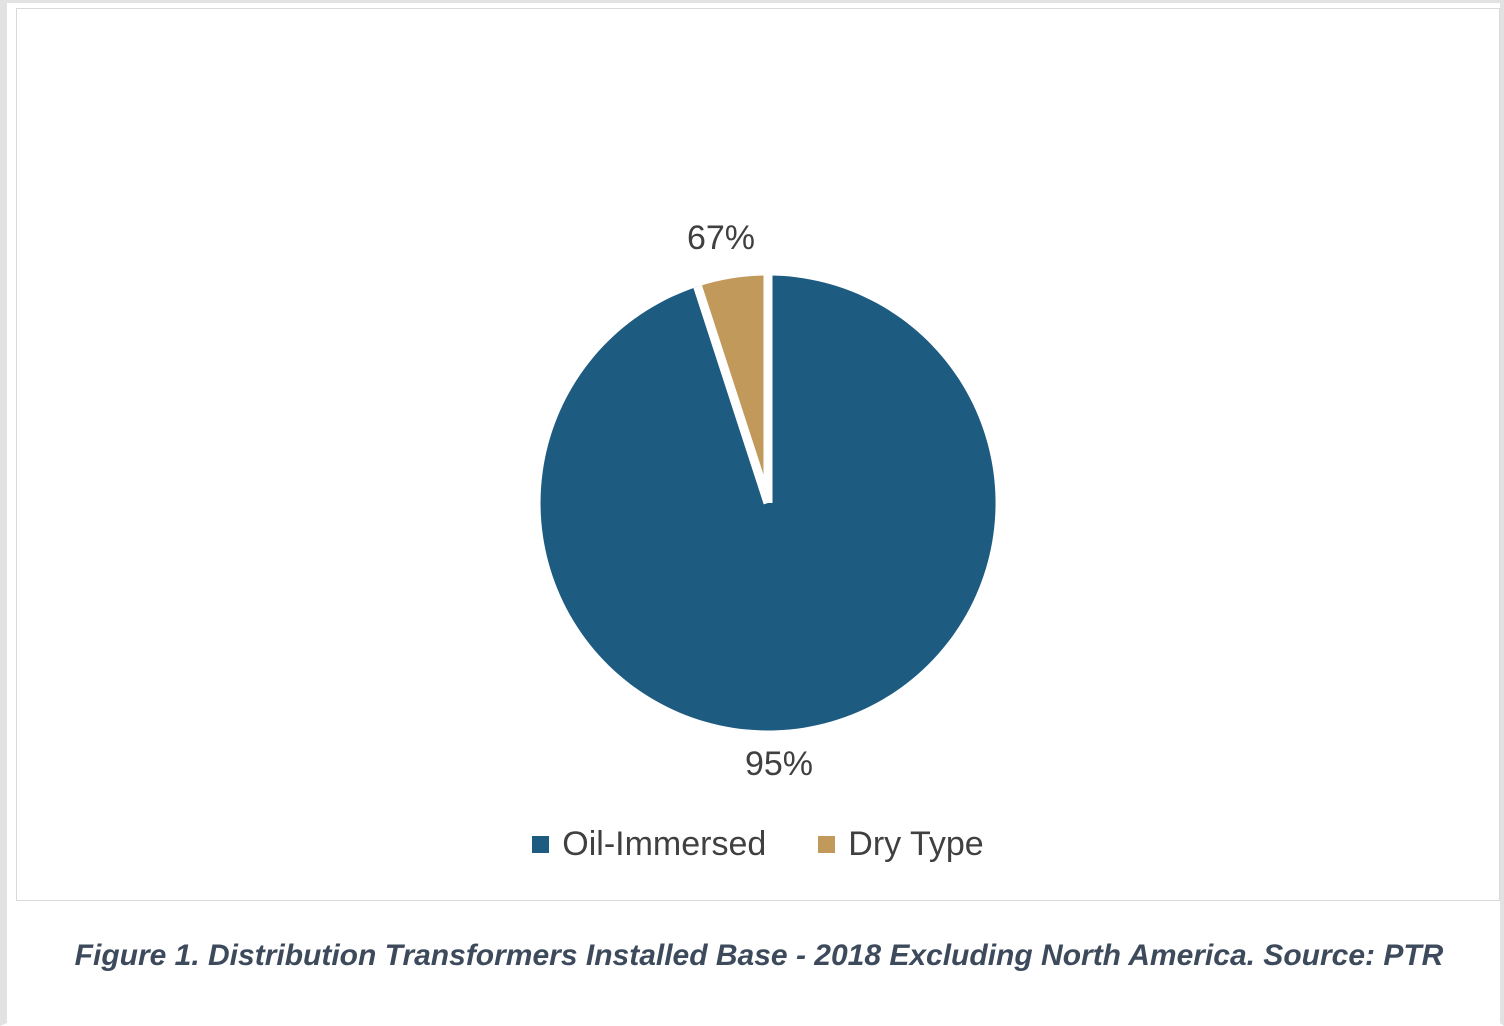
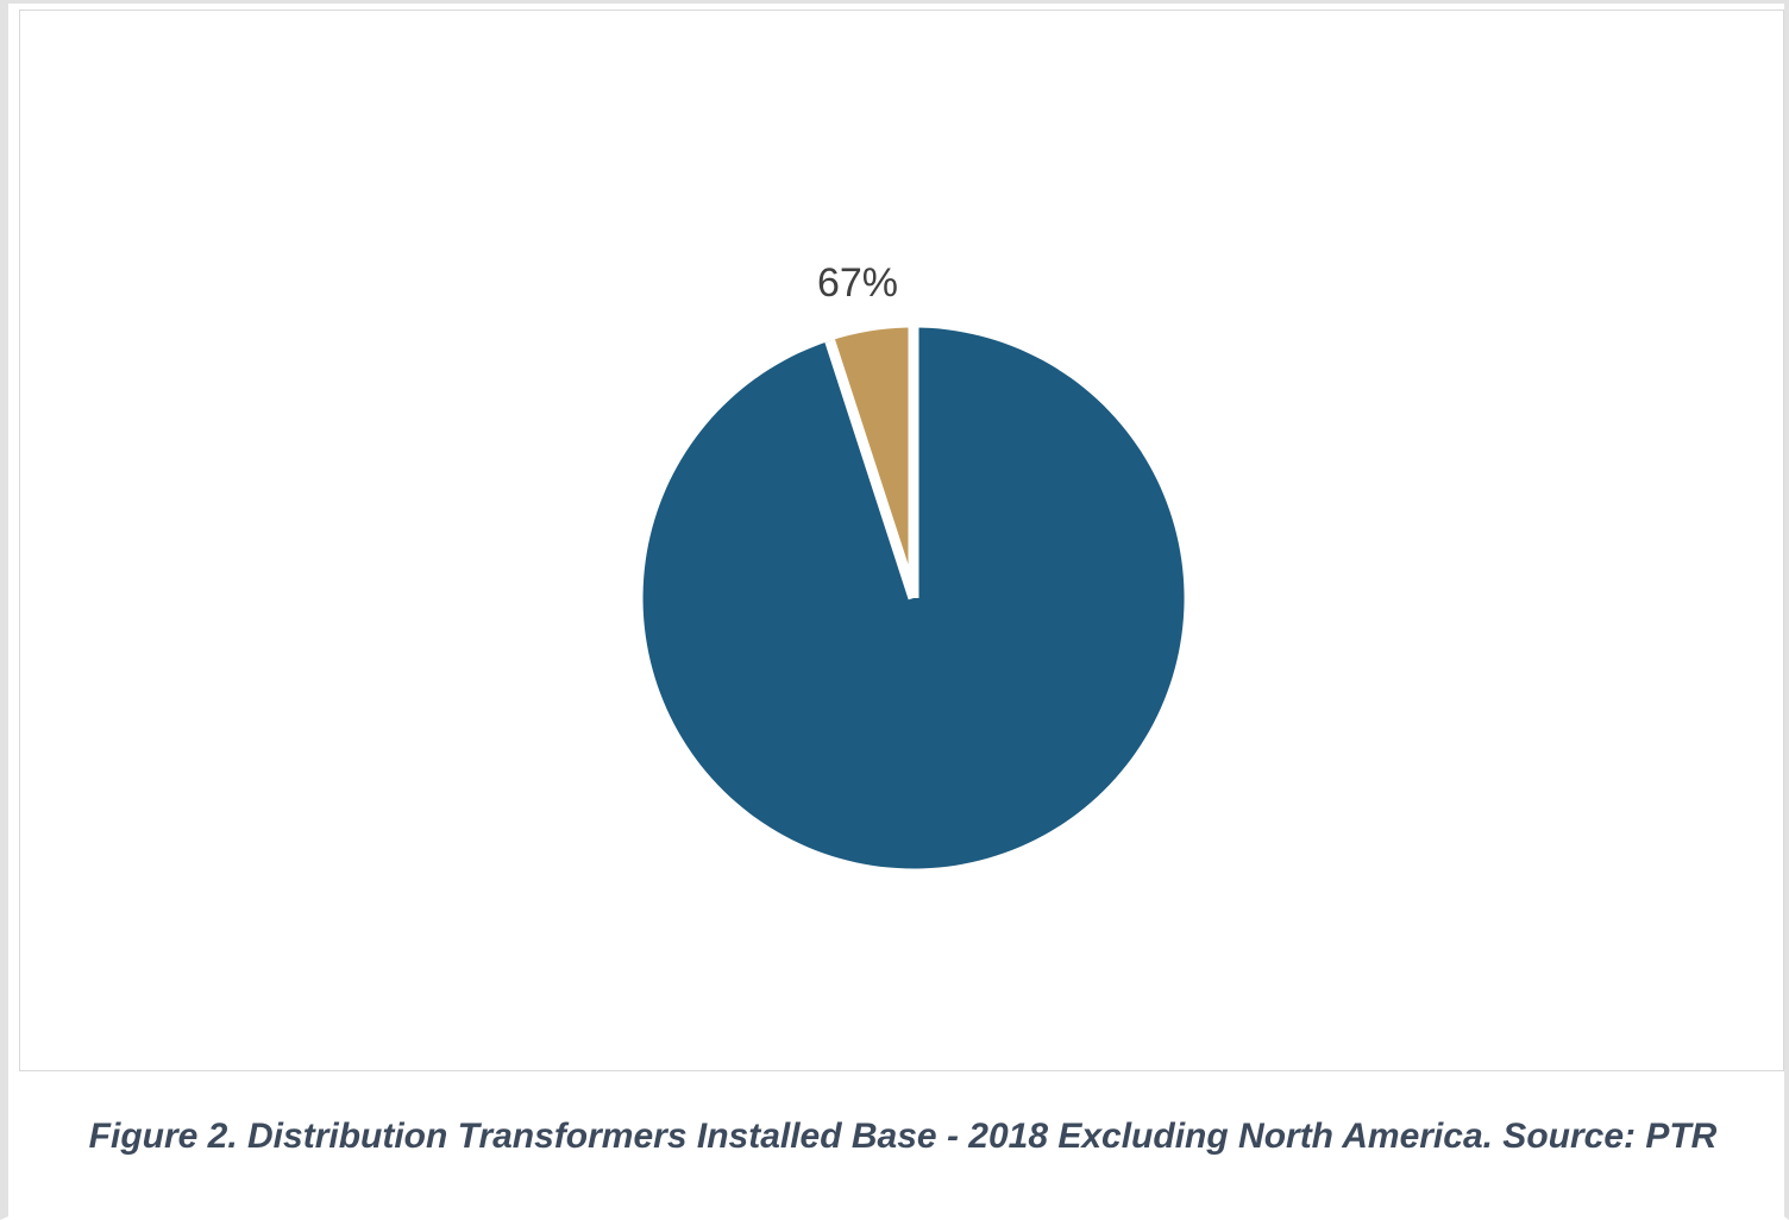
  67%
- 95%
- Oil-Immersed
- Dry Type
- Figure 1. Distribution Transformers Installed Base - 2018 Excluding North America. Source: PTR
+ Figure 2. Distribution Transformers Installed Base - 2018 Excluding North America. Source: PTR
